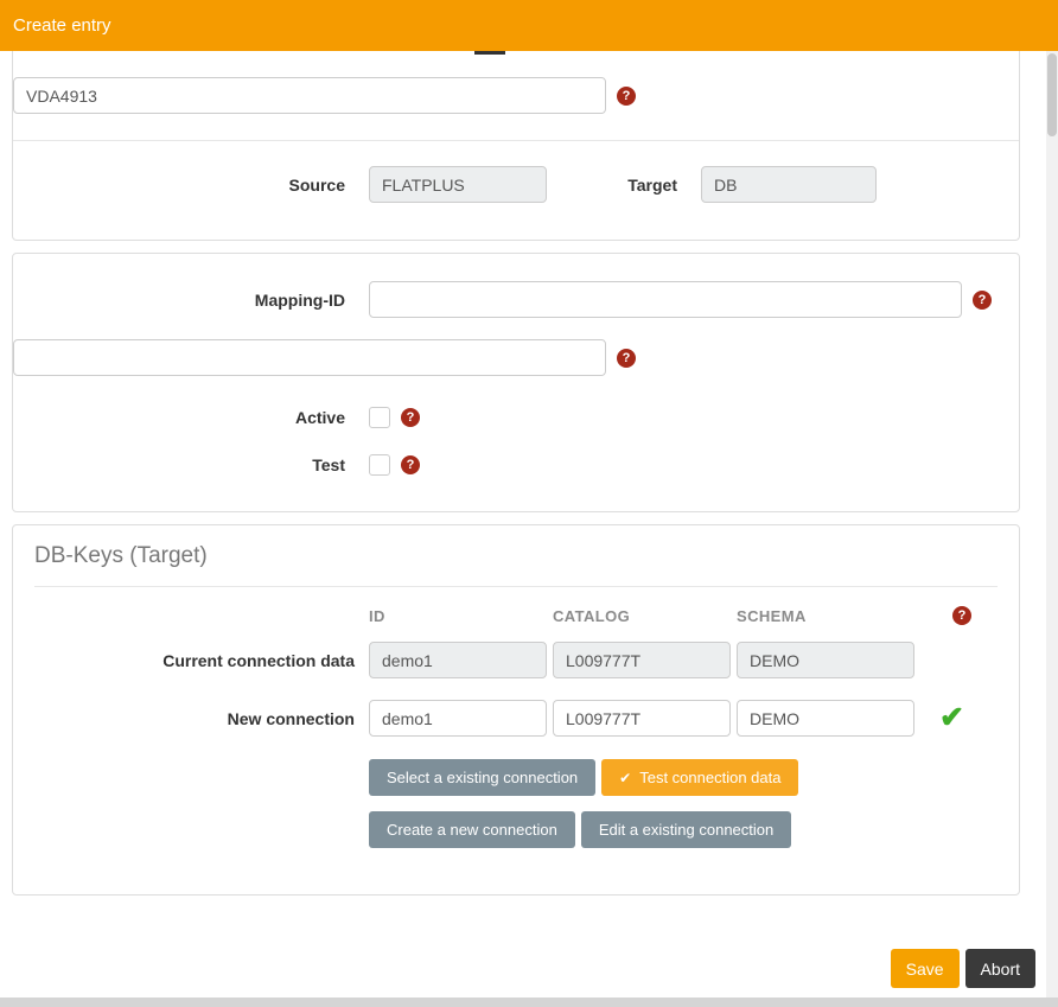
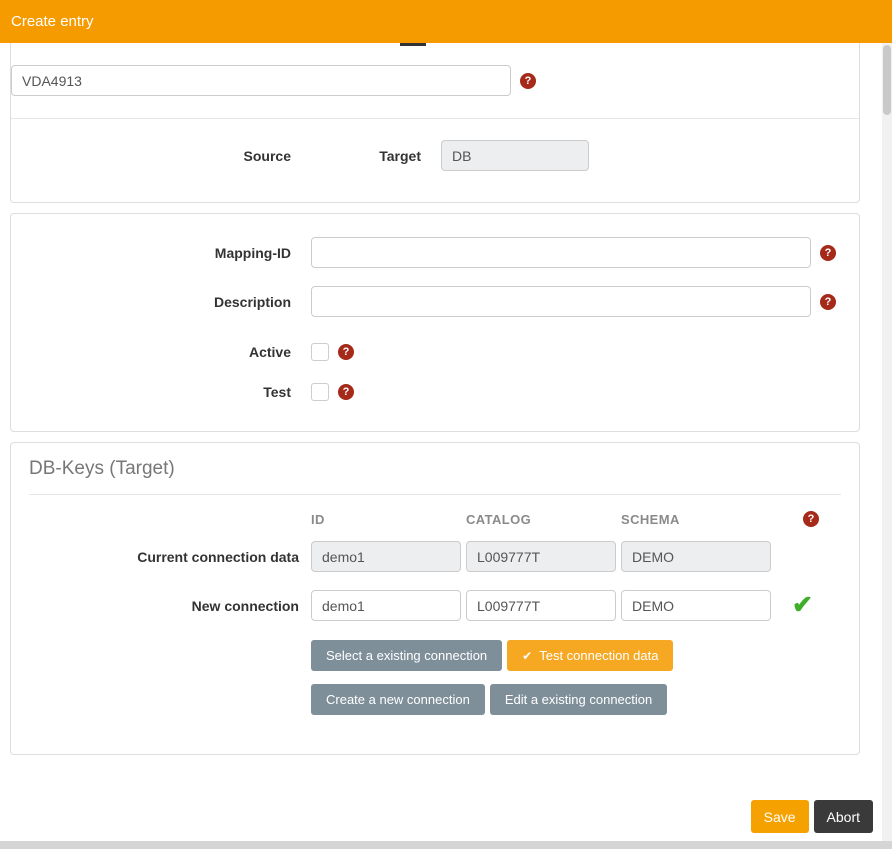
  Create entry
  VDA4913
  ?
  Source
- FLATPLUS
  Target
  DB
  Mapping-ID
  ?
+ Description
  ?
  Active
  ?
  Test
  ?
  DB-Keys (Target)
  ID
  CATALOG
  SCHEMA
  ?
  Current connection data
  demo1
  L009777T
  DEMO
  New connection
  demo1
  L009777T
  DEMO
  ✔
  Select a existing connection
  ✔
  Test connection data
  Create a new connection
  Edit a existing connection
  Save
  Abort
